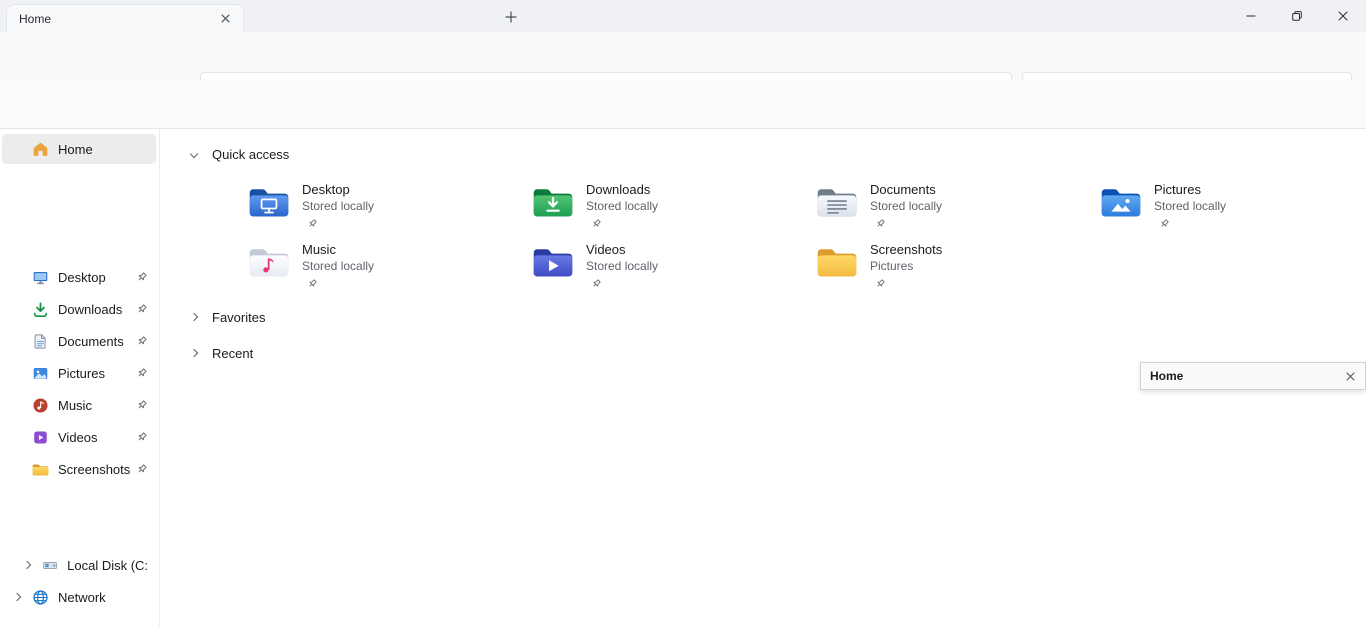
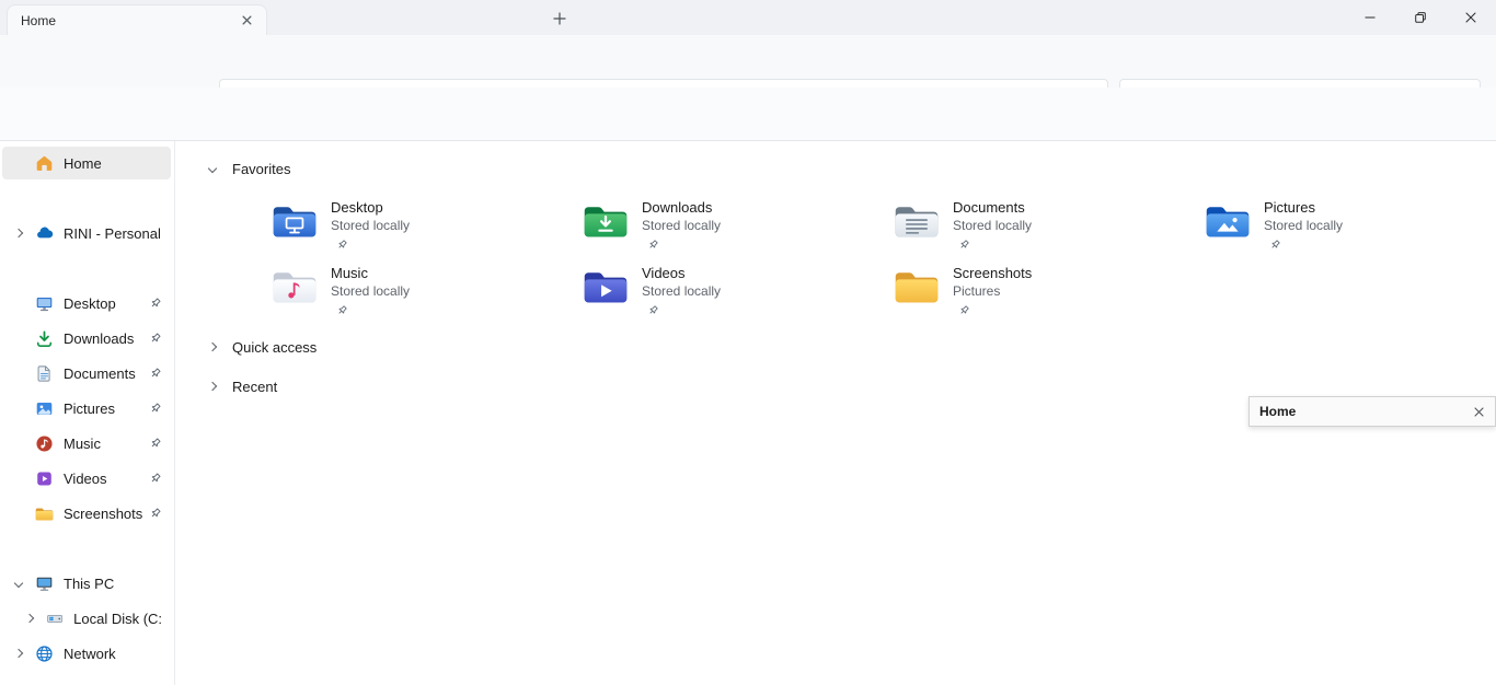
  Home
  Home
+ RINI - Personal
  Desktop
  Downloads
  Documents
  Pictures
  Music
  Videos
  Screenshots
+ This PC
  Local Disk (C:
  Network
- Quick access
+ Favorites
  Desktop
  Stored locally
  Downloads
  Stored locally
  Documents
  Stored locally
  Pictures
  Stored locally
  Music
  Stored locally
  Videos
  Stored locally
  Screenshots
  Pictures
- Favorites
+ Quick access
  Recent
  Home
